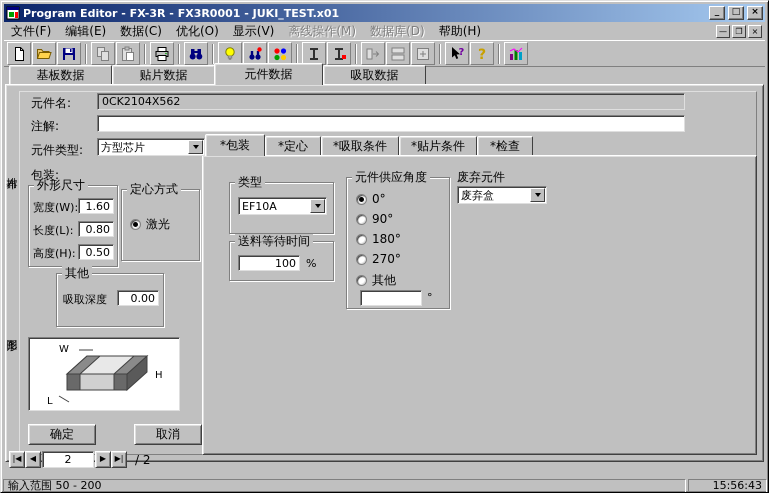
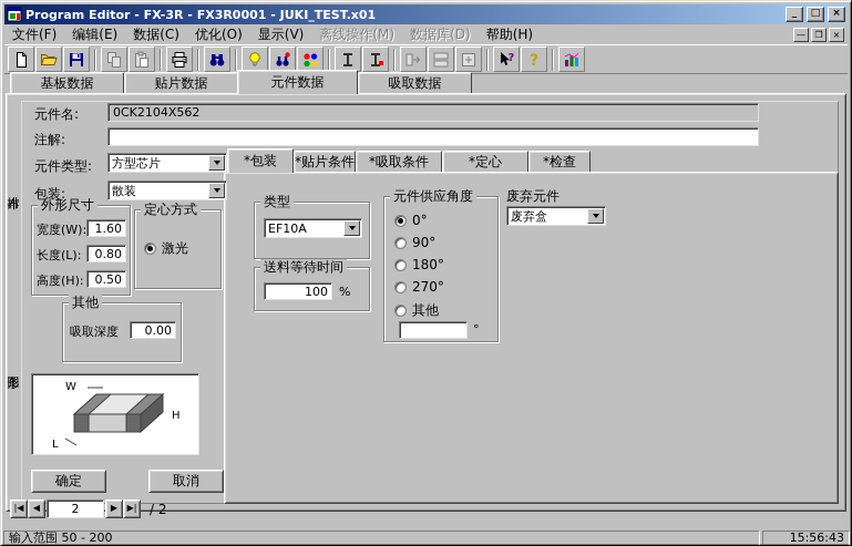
  Program Editor - FX-3R - FX3R0001 - JUKI_TEST.x01
  _
  □
  ×
  文件(F)
  编辑(E)
  数据(C)
  优化(O)
  显示(V)
  离线操作(M)
  数据库(D)
  帮助(H)
  —
  ❐
  ×
  ?
  ?
  基板数据
  贴片数据
  元件数据
  吸取数据
  元件名:
  0CK2104X562
  注解:
  元件类型:
  方型芯片
  *包装
- *定心
+ *贴片条件
  *吸取条件
- *贴片条件
+ *定心
  *检查
  包装:
+ 散装
  外形尺寸
  宽度(W):
  1.60
  长度(L):
  0.80
  高度(H):
  0.50
  定心方式
  激光
  其他
  吸取深度
  0.00
  W
  H
  L
  确定
  取消
  |◀
  ◀
  2
  ▶
  ▶|
  / 2
  类型
  EF10A
  送料等待时间
  100
  %
  元件供应角度
  0°
  90°
  180°
  270°
  其他
  °
  废弃元件
  废弃盒
  输入范围 50 - 200
  15:56:43
